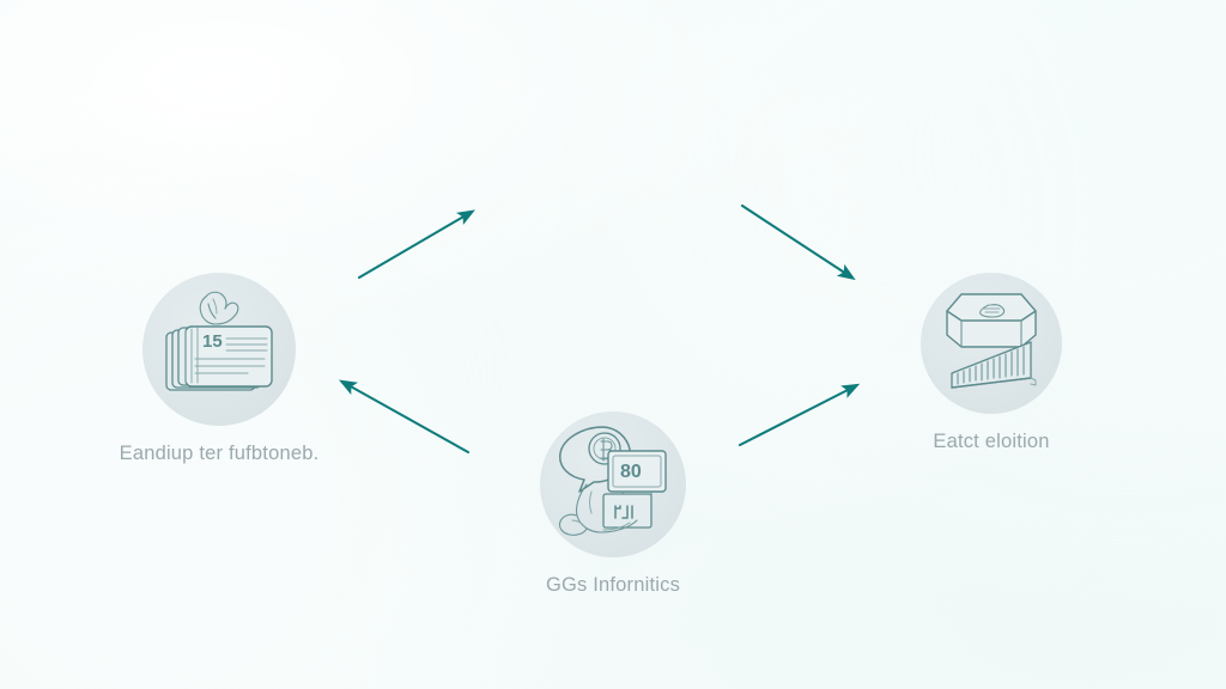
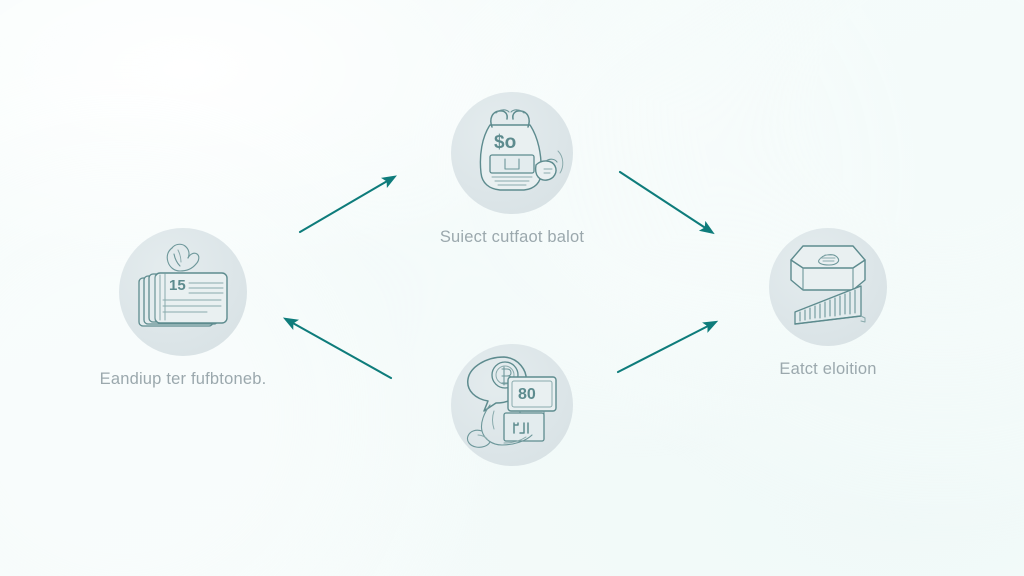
  15
  Eandiup ter fufbtoneb.
+ $o
+ Suiect cutfaot balot
  Eatct eloition
  80
- GGs Infornitics
